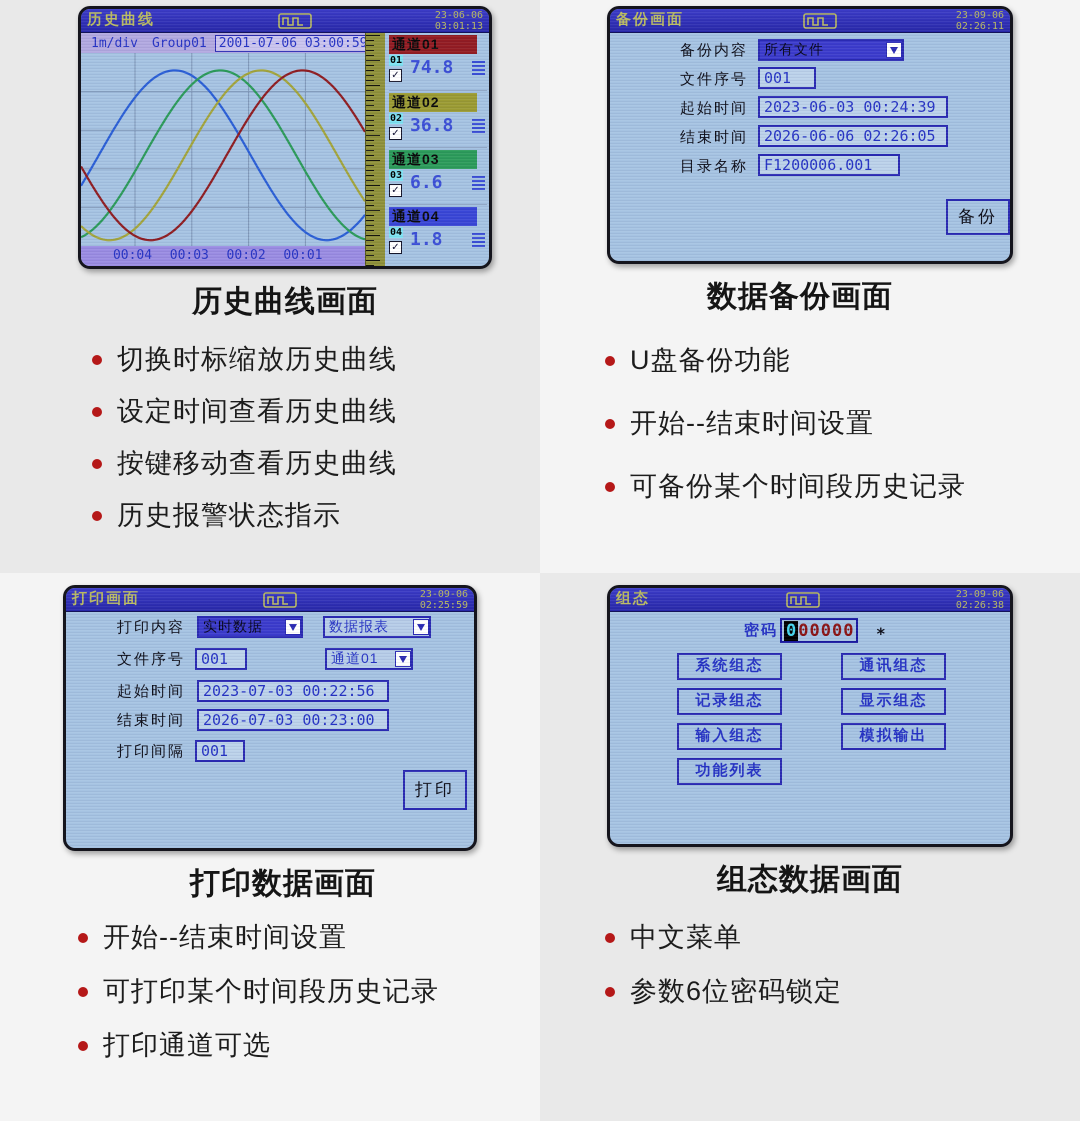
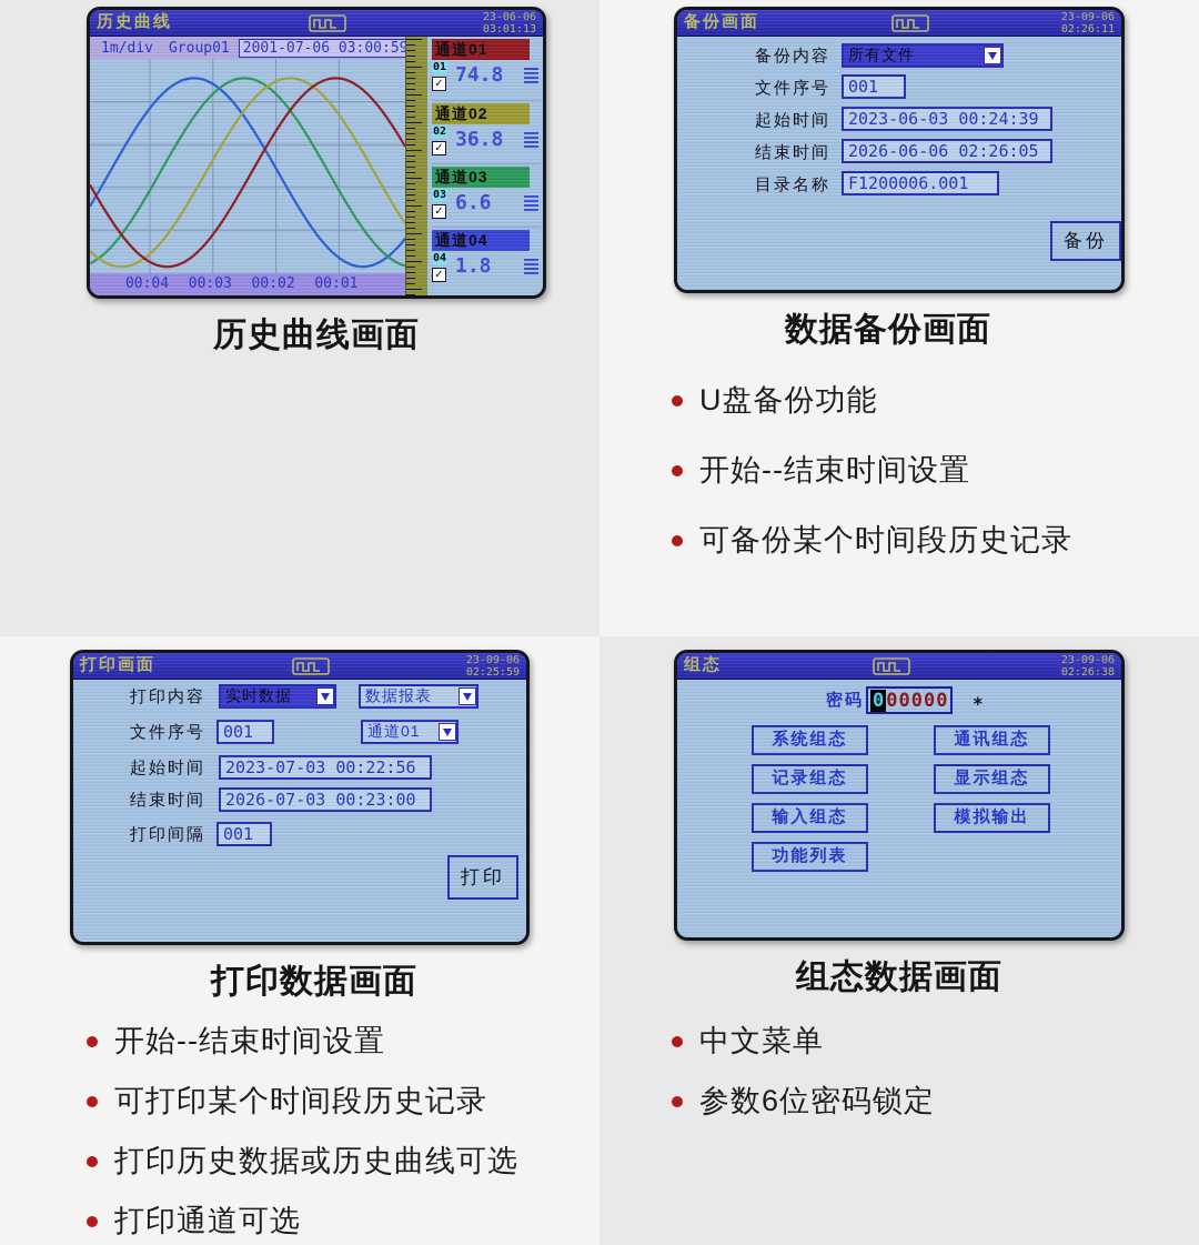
  历史曲线画面
- 切换时标缩放历史曲线
- 设定时间查看历史曲线
- 按键移动查看历史曲线
- 历史报警状态指示
  数据备份画面
  U盘备份功能
  开始--结束时间设置
  可备份某个时间段历史记录
  打印数据画面
  开始--结束时间设置
  可打印某个时间段历史记录
+ 打印历史数据或历史曲线可选
  打印通道可选
  组态数据画面
  中文菜单
  参数6位密码锁定
